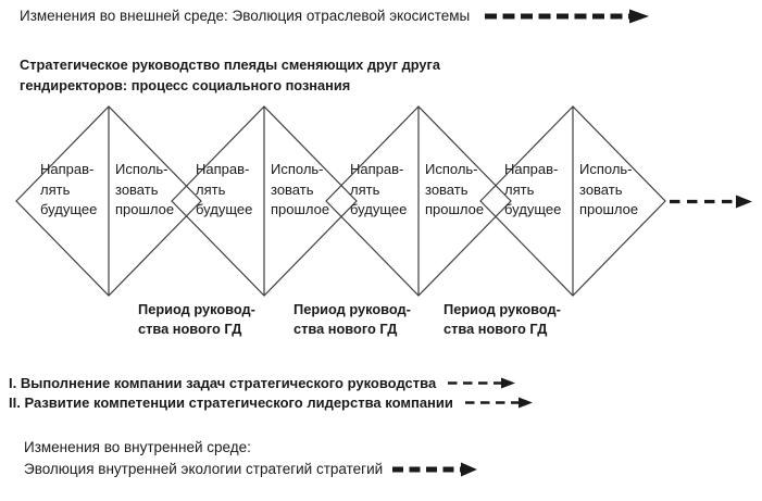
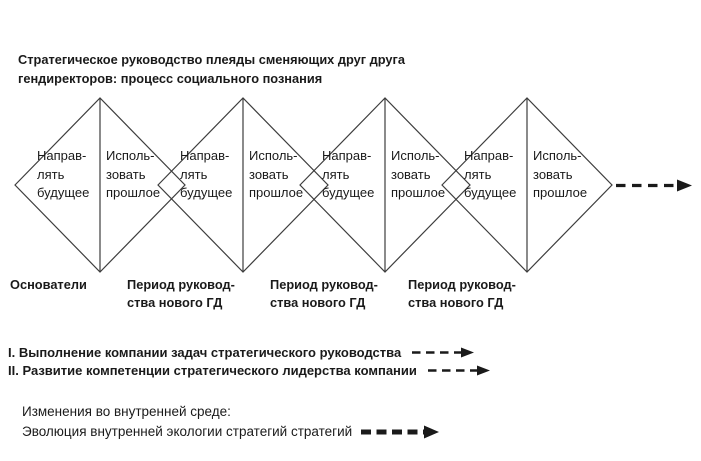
- Изменения во внешней среде: Эволюция отраслевой экосистемы
  Стратегическое руководство плеяды сменяющих друг друга
  гендиректоров: процесс социального познания
  Направ-
  лять
  будущее
  Исполь-
  зовать
  прошлое
  Направ-
  лять
  будущее
  Исполь-
  зовать
  прошлое
  Направ-
  лять
  будущее
  Исполь-
  зовать
  прошлое
  Направ-
  лять
  будущее
  Исполь-
  зовать
  прошлое
+ Основатели
  Период руковод-
  ства нового ГД
  Период руковод-
  ства нового ГД
  Период руковод-
  ства нового ГД
  I. Выполнение компании задач стратегического руководства
  II. Развитие компетенции стратегического лидерства компании
  Изменения во внутренней среде:
  Эволюция внутренней экологии стратегий стратегий
